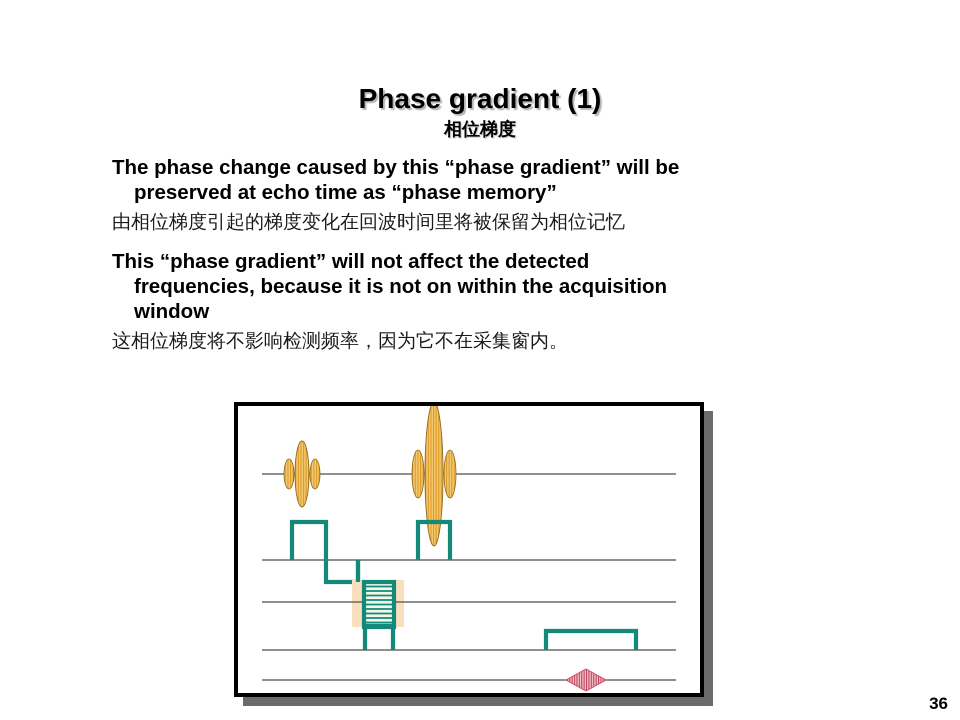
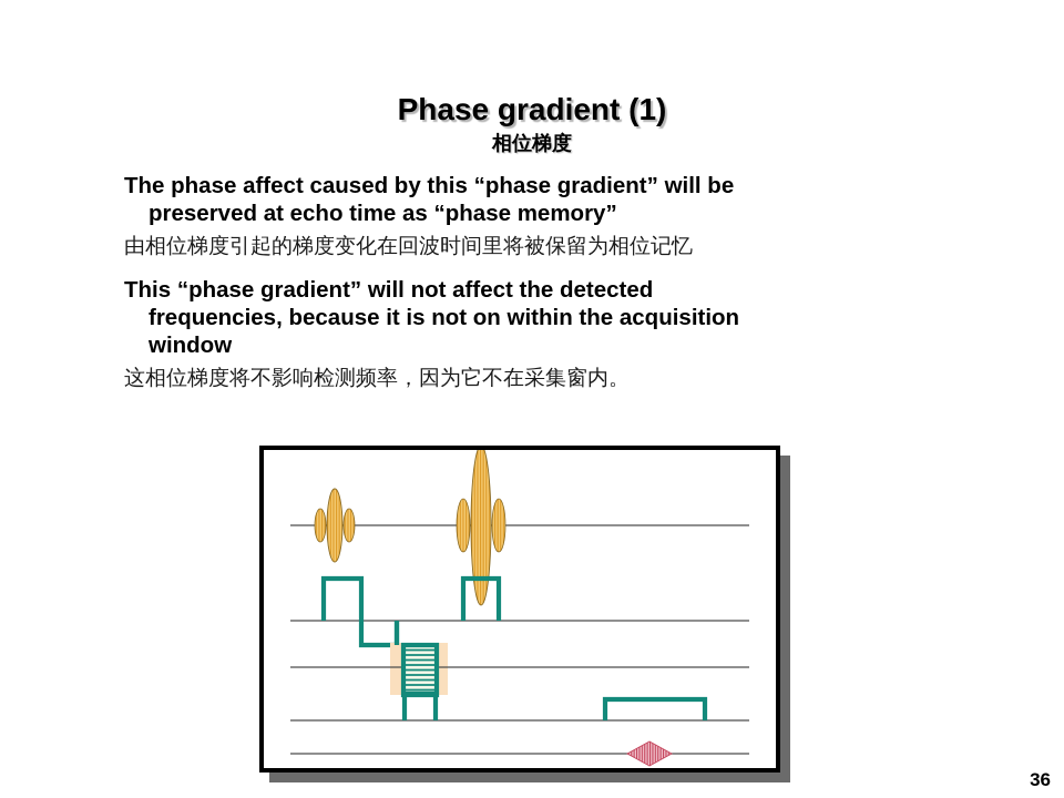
  Phase gradient (1)
  相位梯度
- The phase change caused by this “phase gradient” will be
+ The phase affect caused by this “phase gradient” will be
  preserved at echo time as “phase memory”
  由相位梯度引起的梯度变化在回波时间里将被保留为相位记忆
  This “phase gradient” will not affect the detected
  frequencies, because it is not on within the acquisition
  window
  这相位梯度将不影响检测频率，因为它不在采集窗内。
  36
